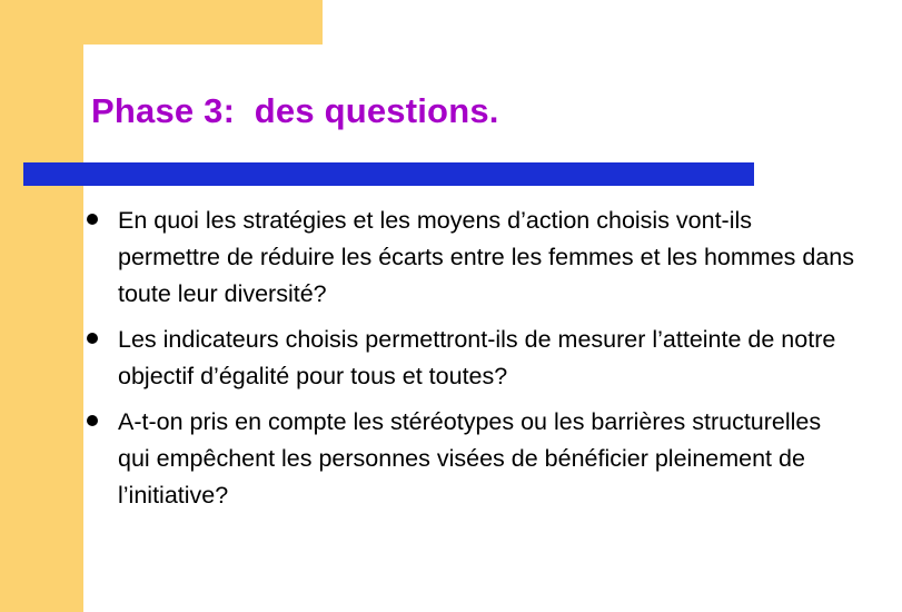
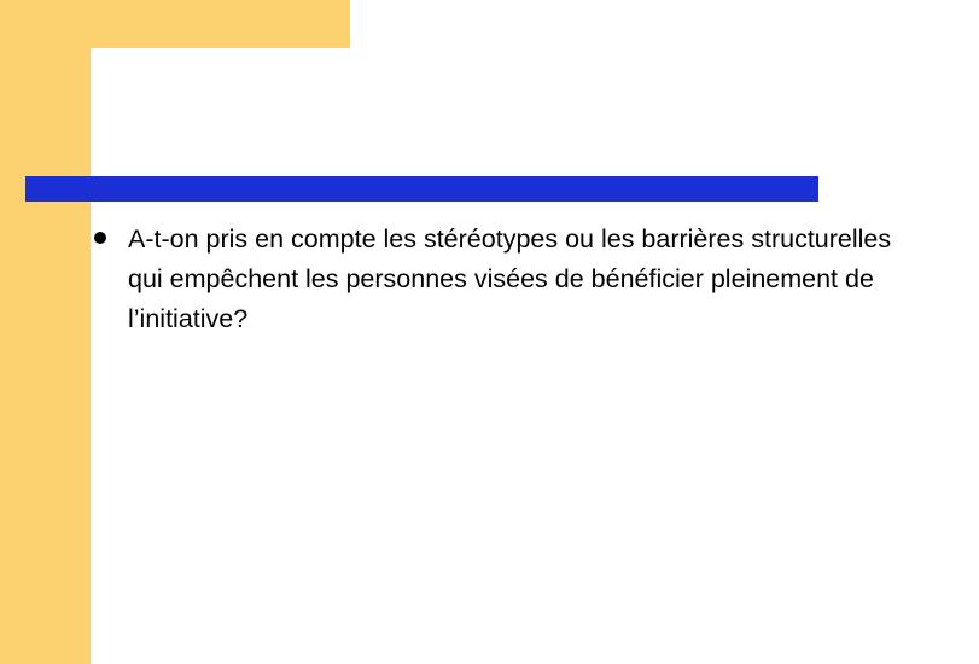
- Phase 3: des questions.
- En quoi les stratégies et les moyens d’action choisis vont-ils permettre de réduire les écarts entre les femmes et les hommes dans toute leur diversité?
- Les indicateurs choisis permettront-ils de mesurer l’atteinte de notre objectif d’égalité pour tous et toutes?
  A-t-on pris en compte les stéréotypes ou les barrières structurelles qui empêchent les personnes visées de bénéficier pleinement de l’initiative?
